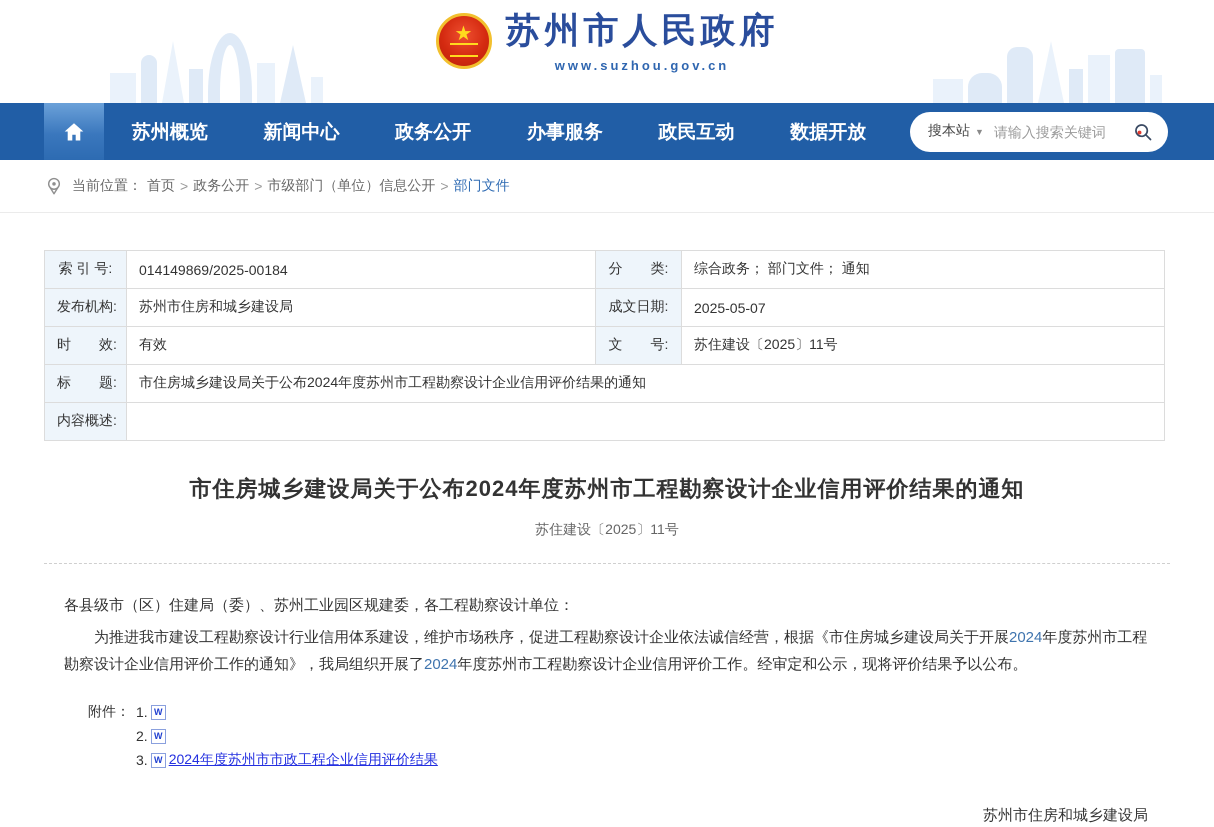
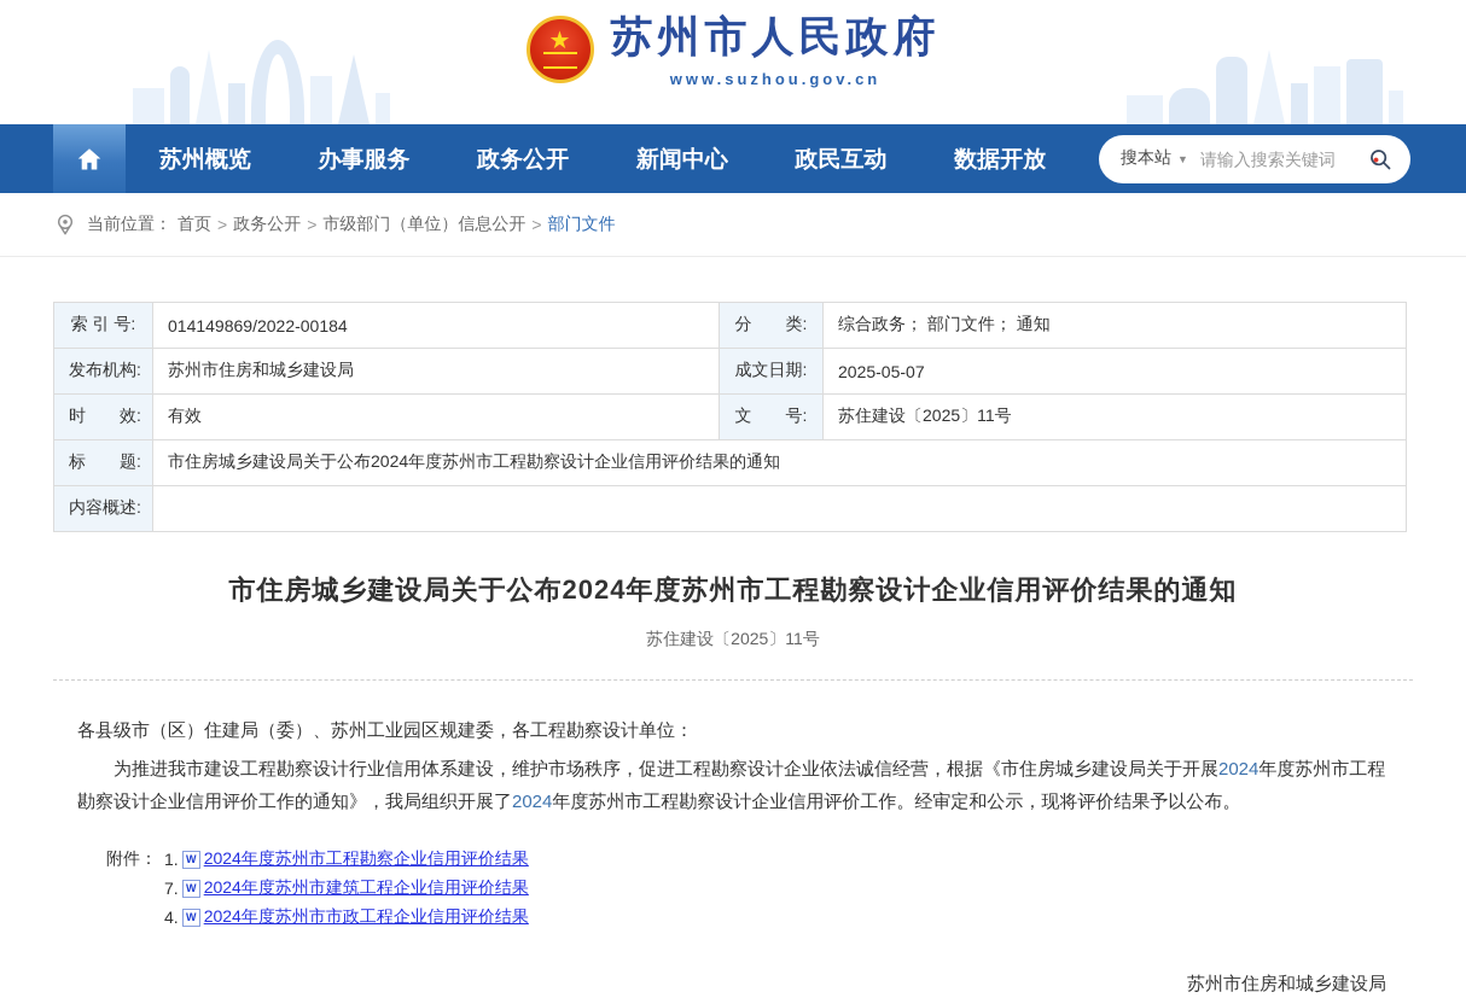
  ★
  苏州市人民政府
  www.suzhou.gov.cn
  苏州概览
- 新闻中心
+ 办事服务
  政务公开
- 办事服务
+ 新闻中心
  政民互动
  数据开放
  搜本站
  ▼
  请输入搜索关键词
  当前位置：
  首页
  >
  政务公开
  >
  市级部门（单位）信息公开
  >
  部门文件
- 索 引 号:	014149869/2025-00184	分 类:	综合政务； 部门文件； 通知
+ 索 引 号:	014149869/2022-00184	分 类:	综合政务； 部门文件； 通知
  发布机构:	苏州市住房和城乡建设局	成文日期:	2025-05-07
  时 效:	有效	文 号:	苏住建设〔2025〕11号
  标 题:	市住房城乡建设局关于公布2024年度苏州市工程勘察设计企业信用评价结果的通知
  内容概述:
  市住房城乡建设局关于公布2024年度苏州市工程勘察设计企业信用评价结果的通知
  苏住建设〔2025〕11号
  各县级市（区）住建局（委）、苏州工业园区规建委，各工程勘察设计单位：
  为推进我市建设工程勘察设计行业信用体系建设，维护市场秩序，促进工程勘察设计企业依法诚信经营，根据《市住房城乡建设局关于开展2024年度苏州市工程勘察设计企业信用评价工作的通知》，我局组织开展了2024年度苏州市工程勘察设计企业信用评价工作。经审定和公示，现将评价结果予以公布。
  附件：
  1.
  W
+ 2024年度苏州市工程勘察企业信用评价结果
- 2.
+ 7.
  W
+ 2024年度苏州市建筑工程企业信用评价结果
- 3.
+ 4.
  W
  2024年度苏州市市政工程企业信用评价结果
  苏州市住房和城乡建设局
